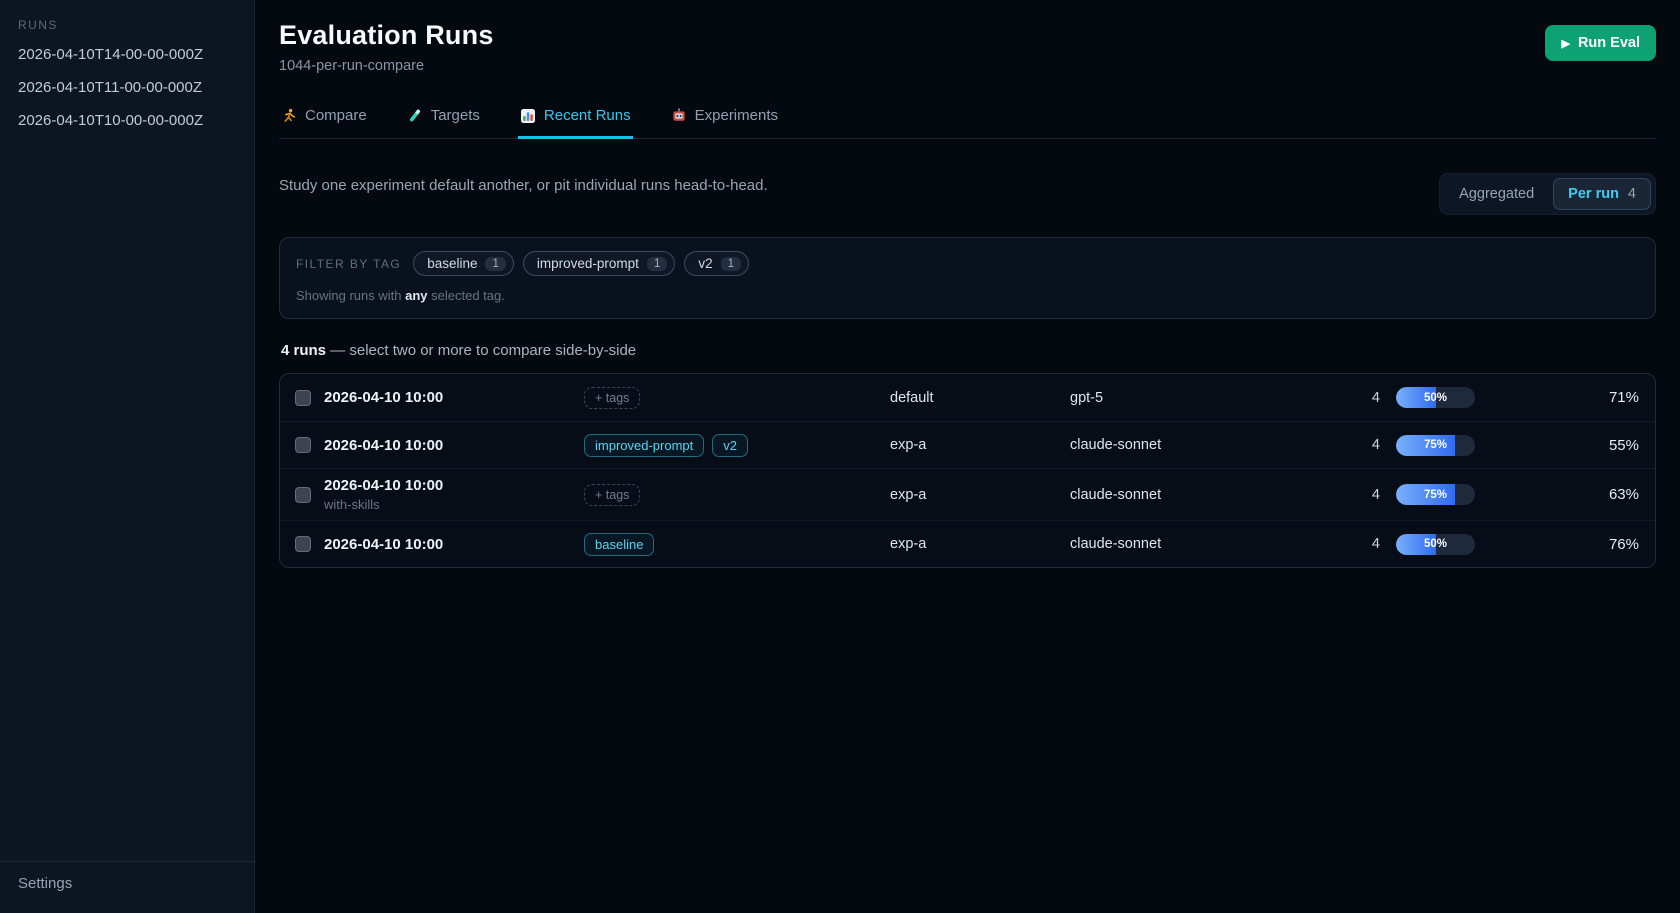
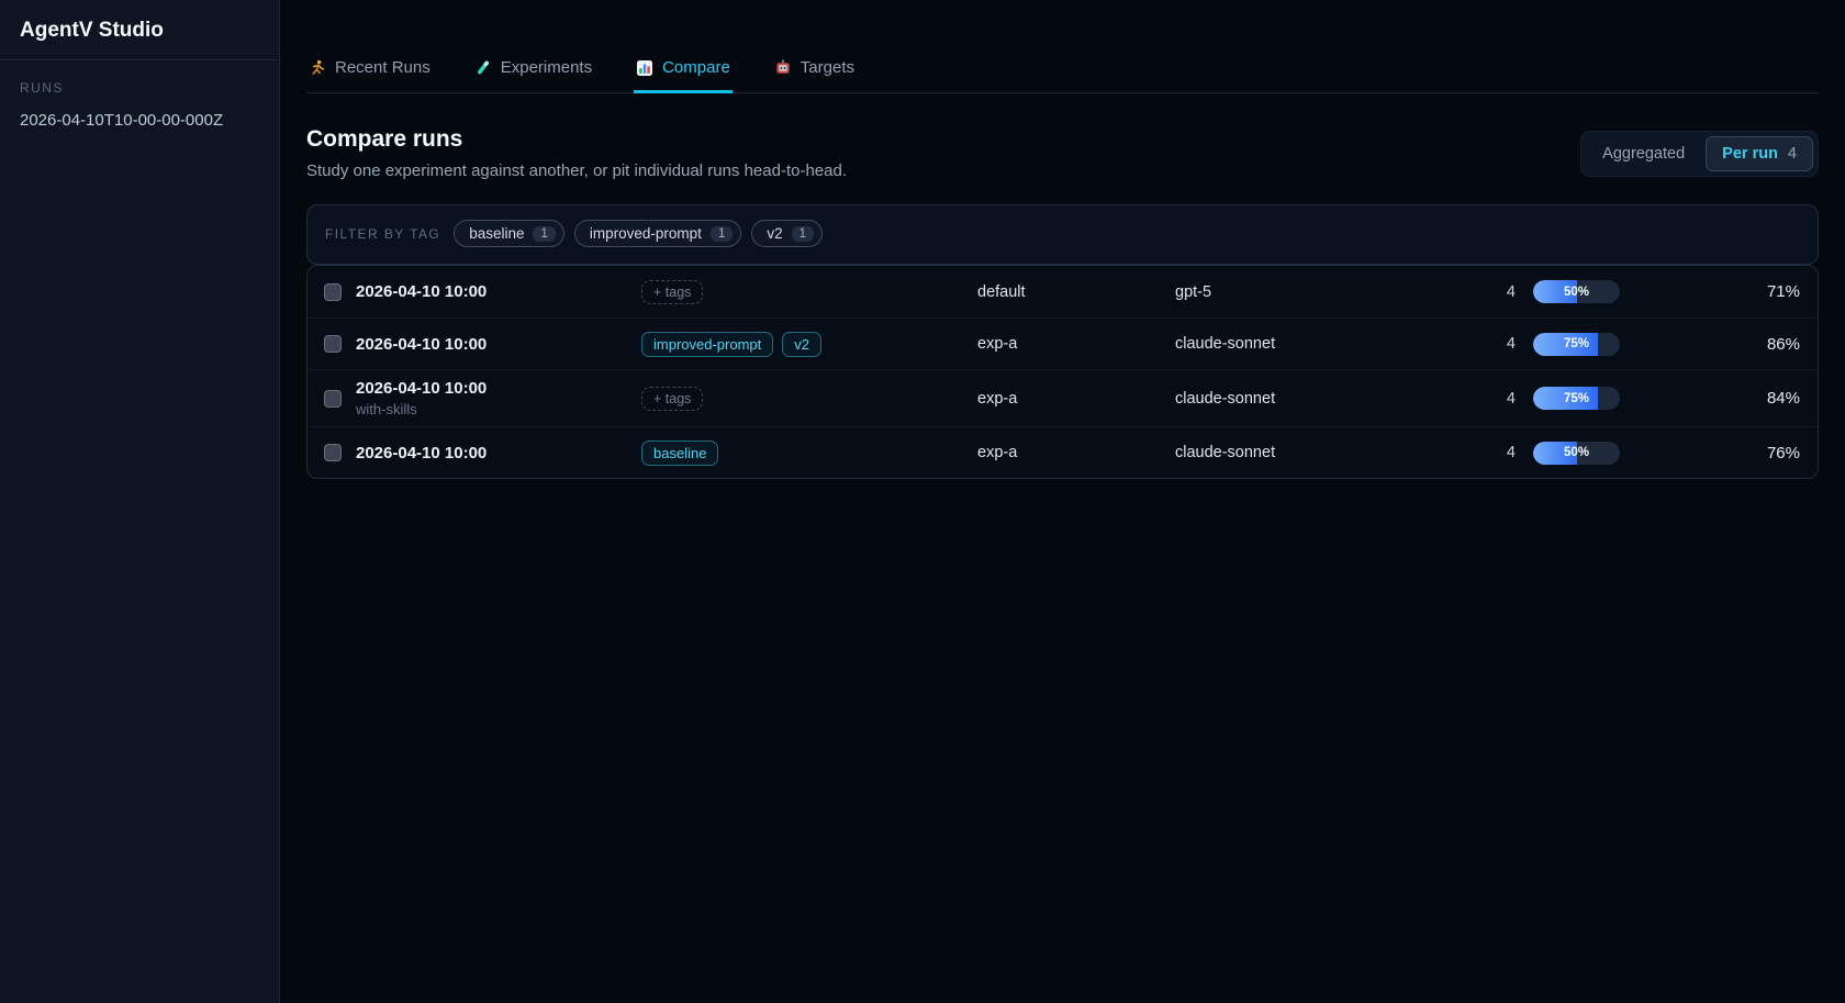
+ AgentV Studio
  RUNS
- 2026-04-10T14-00-00-000Z
- 2026-04-10T11-00-00-000Z
  2026-04-10T10-00-00-000Z
- Settings
- Evaluation Runs
- 1044-per-run-compare
- ▶
- Run Eval
- Compare
+ Recent Runs
- Targets
+ Experiments
- Recent Runs
+ Compare
- Experiments
+ Targets
+ Compare runs
- Study one experiment default another, or pit individual runs head-to-head.
+ Study one experiment against another, or pit individual runs head-to-head.
  Aggregated
  Per run 4
  FILTER BY TAG
  baseline
  1
  improved-prompt
  1
  v2
  1
- Showing runs with any selected tag.
- 4 runs — select two or more to compare side-by-side
  2026-04-10 10:00
  + tags
  default
  gpt-5
  4
  50%
  71%
  2026-04-10 10:00
  improved-prompt
  v2
  exp-a
  claude-sonnet
  4
  75%
- 55%
+ 86%
  2026-04-10 10:00
  with-skills
  + tags
  exp-a
  claude-sonnet
  4
  75%
- 63%
+ 84%
  2026-04-10 10:00
  baseline
  exp-a
  claude-sonnet
  4
  50%
  76%
